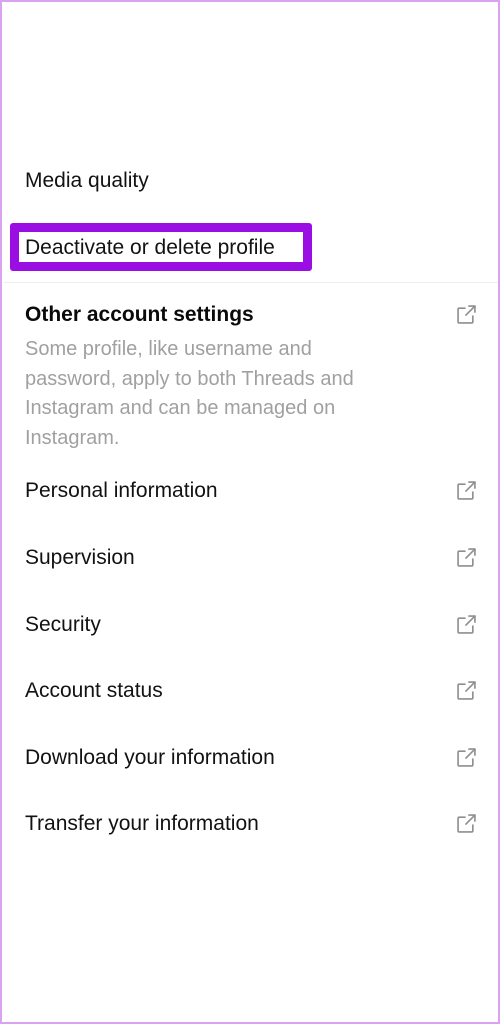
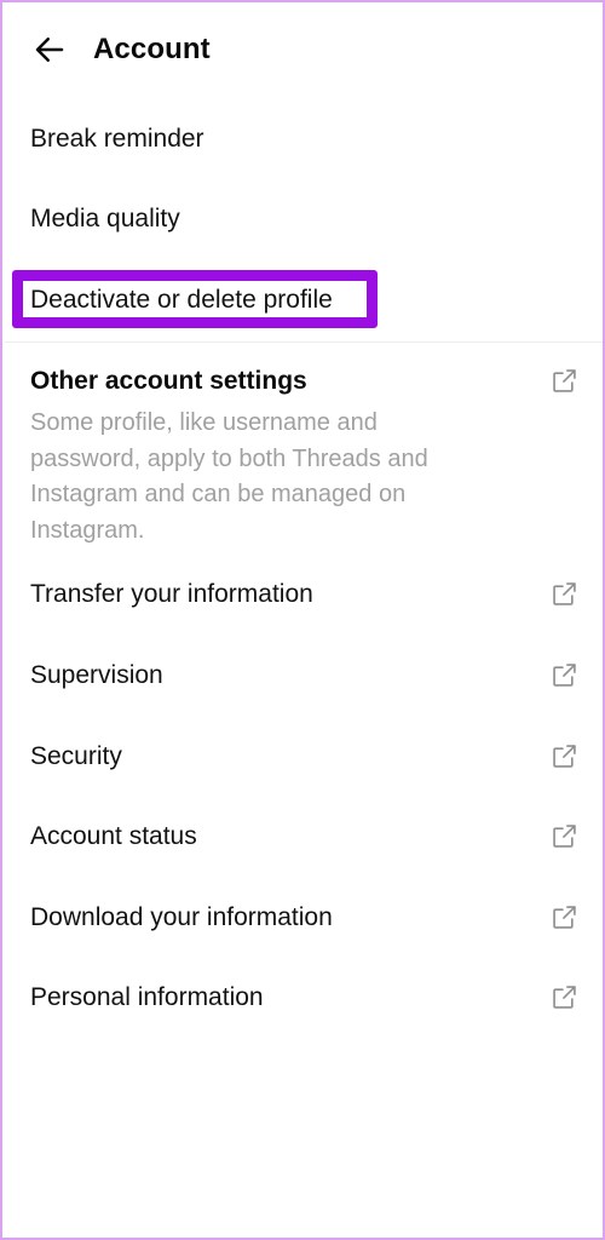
+ Account
+ Break reminder
  Media quality
  Deactivate or delete profile
  Other account settings
  Some profile, like username and password, apply to both Threads and Instagram and can be managed on Instagram.
- Personal information
+ Transfer your information
  Supervision
  Security
  Account status
  Download your information
- Transfer your information
+ Personal information
